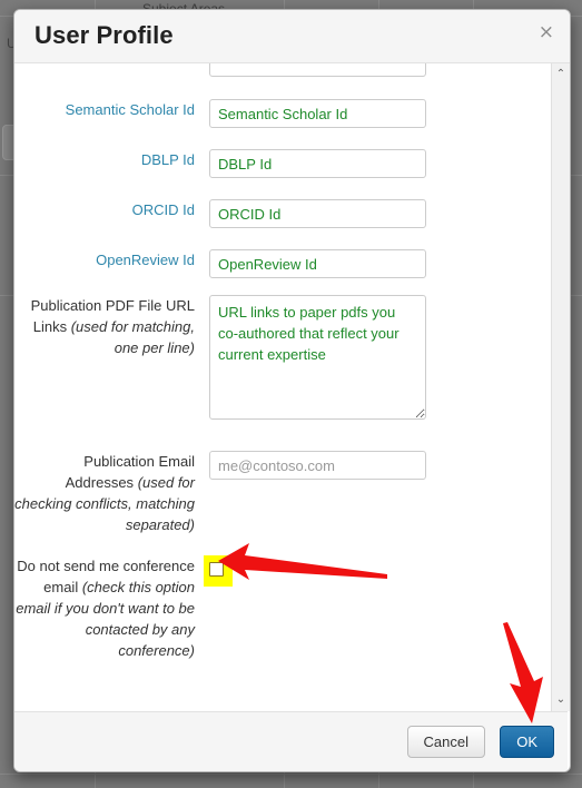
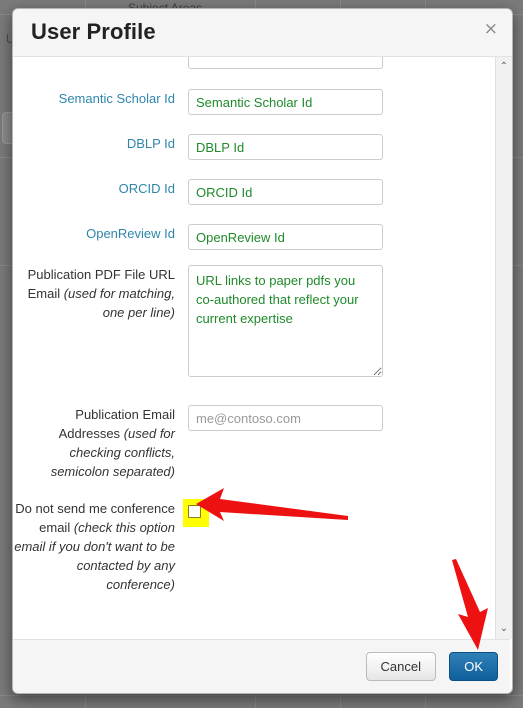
  U
  User Profile
  ×
  Semantic Scholar Id
  Semantic Scholar Id
  DBLP Id
  DBLP Id
  ORCID Id
  ORCID Id
  OpenReview Id
  OpenReview Id
- Publication PDF File URL Links (used for matching, one per line)
+ Publication PDF File URL Email (used for matching, one per line)
- Publication Email Addresses (used for checking conflicts, matching separated)
+ Publication Email Addresses (used for checking conflicts, semicolon separated)
  me@contoso.com
  Do not send me conference email (check this option email if you don't want to be contacted by any conference)
  ⌃
  ⌄
  Cancel
  OK
